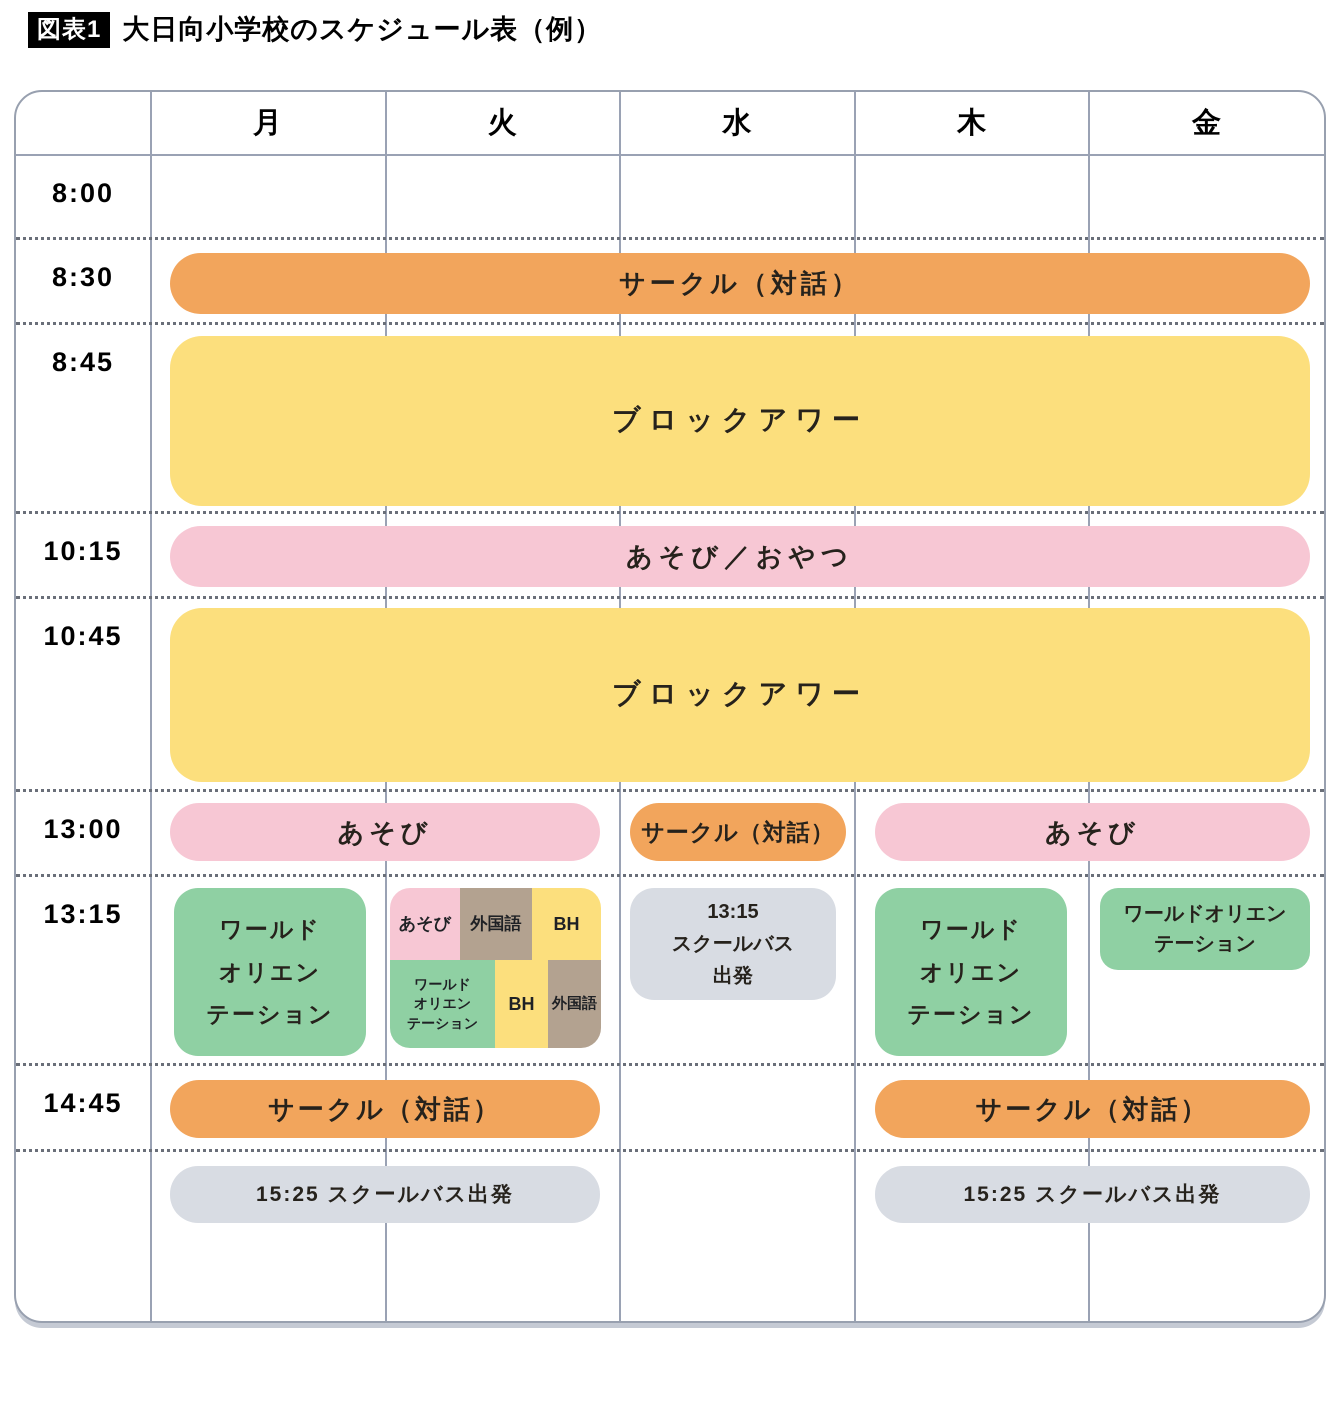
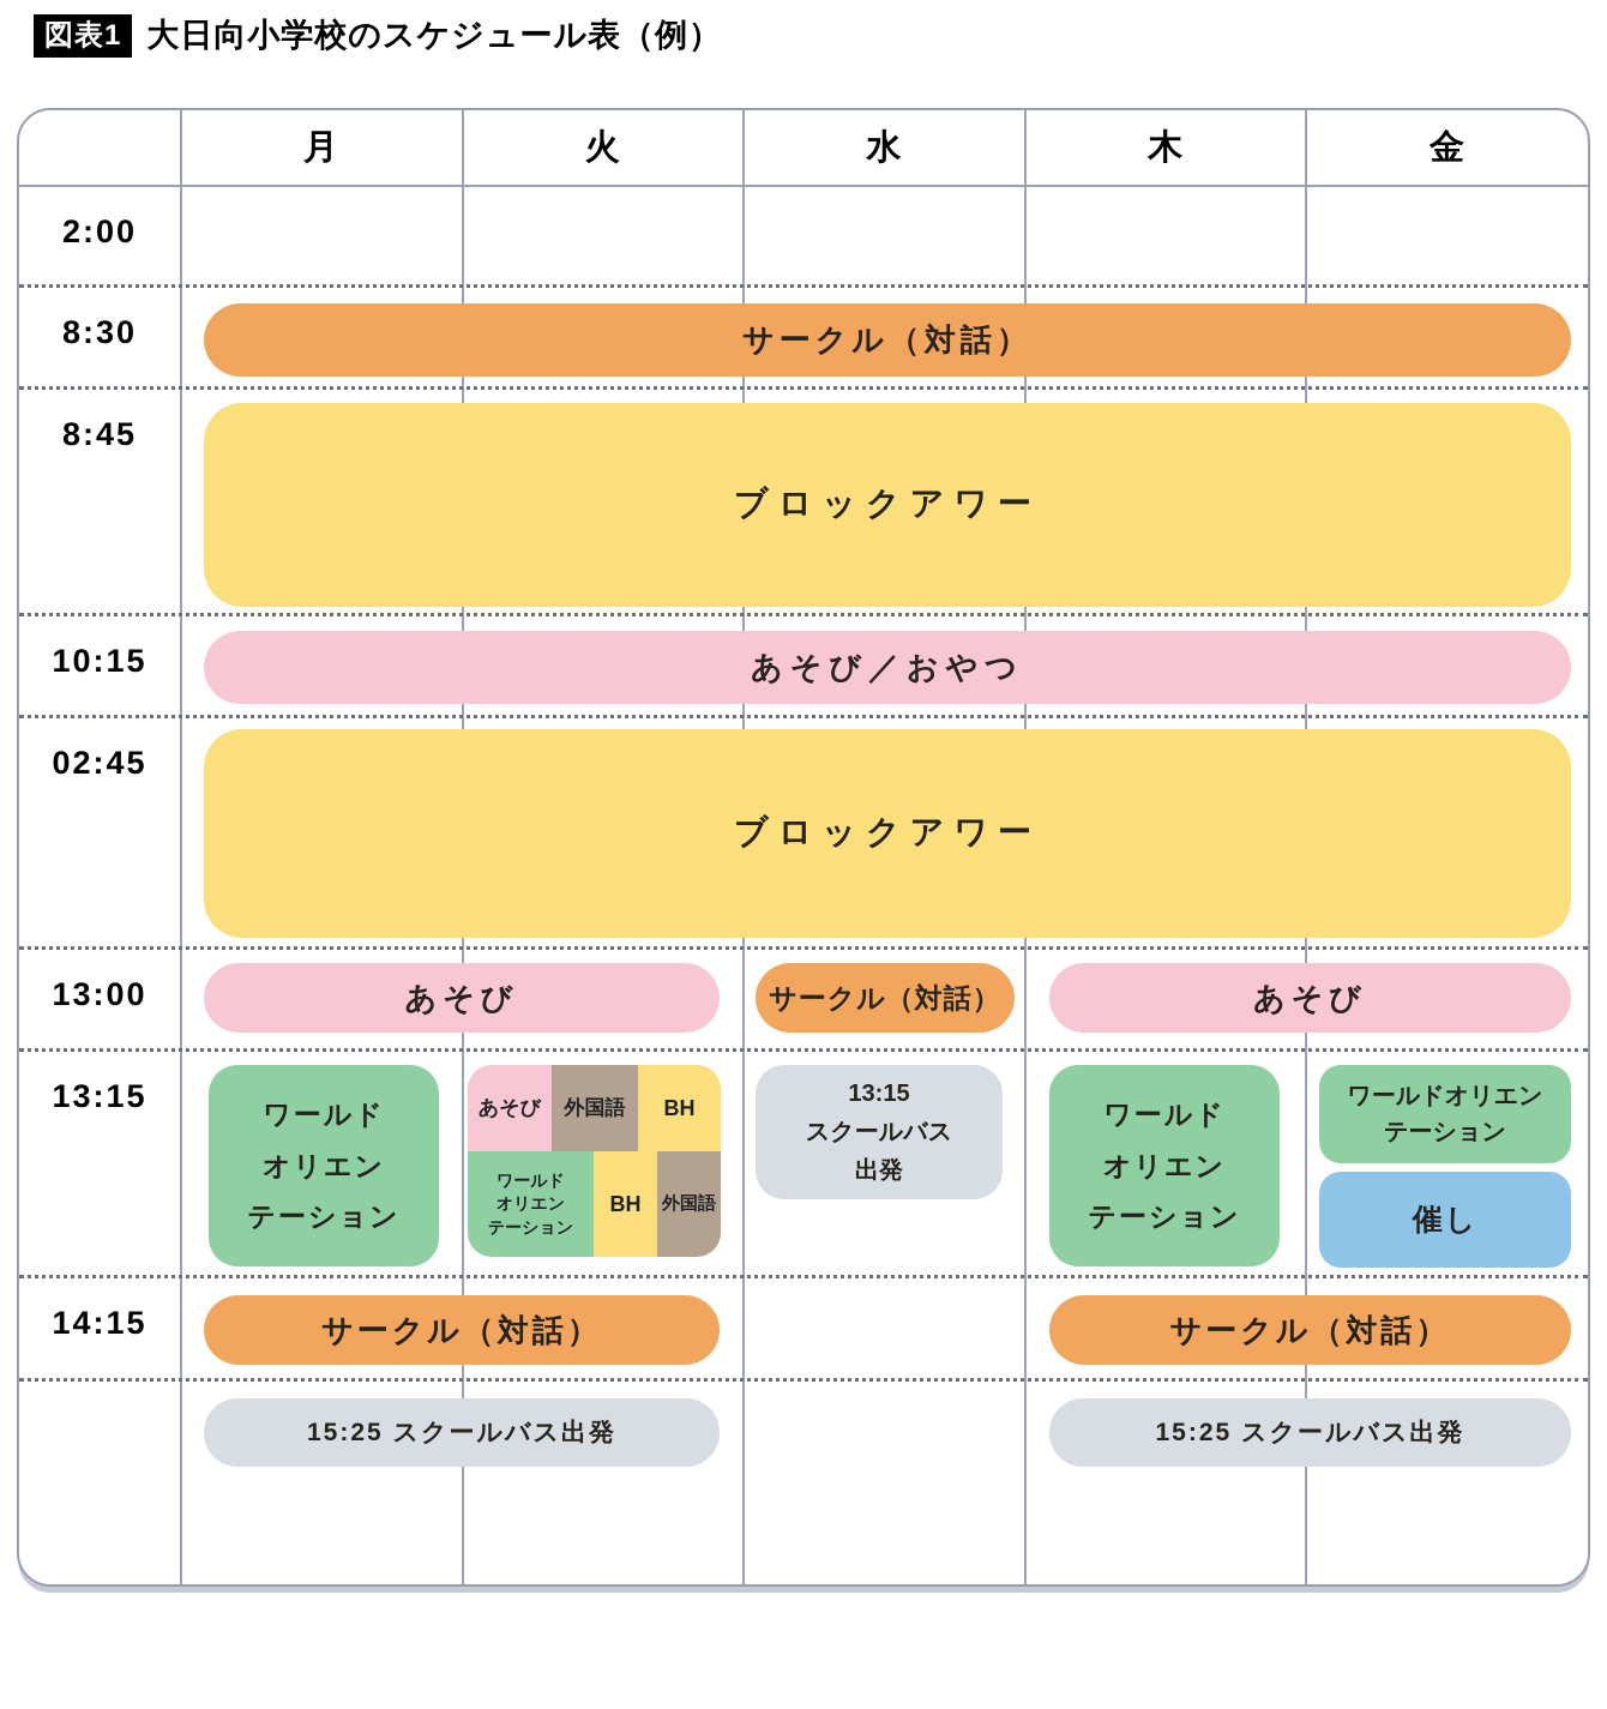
  図表1
  大日向小学校のスケジュール表（例）
  月
  火
  水
  木
  金
- 8:00
+ 2:00
  8:30
  サークル（対話）
  8:45
  ブロックアワー
  10:15
  あそび／おやつ
- 10:45
+ 02:45
  ブロックアワー
  13:00
  あそび
  サークル（対話）
  あそび
  13:15
  ワールド
  オリエン
  テーション
  あそび
  外国語
  BH
  ワールド
  オリエン
  テーション
  BH
  外国語
  13:15
  スクールバス
  出発
  ワールド
  オリエン
  テーション
  ワールドオリエン
  テーション
+ 催し
- 14:45
+ 14:15
  サークル（対話）
  サークル（対話）
  15:25 スクールバス出発
  15:25 スクールバス出発
